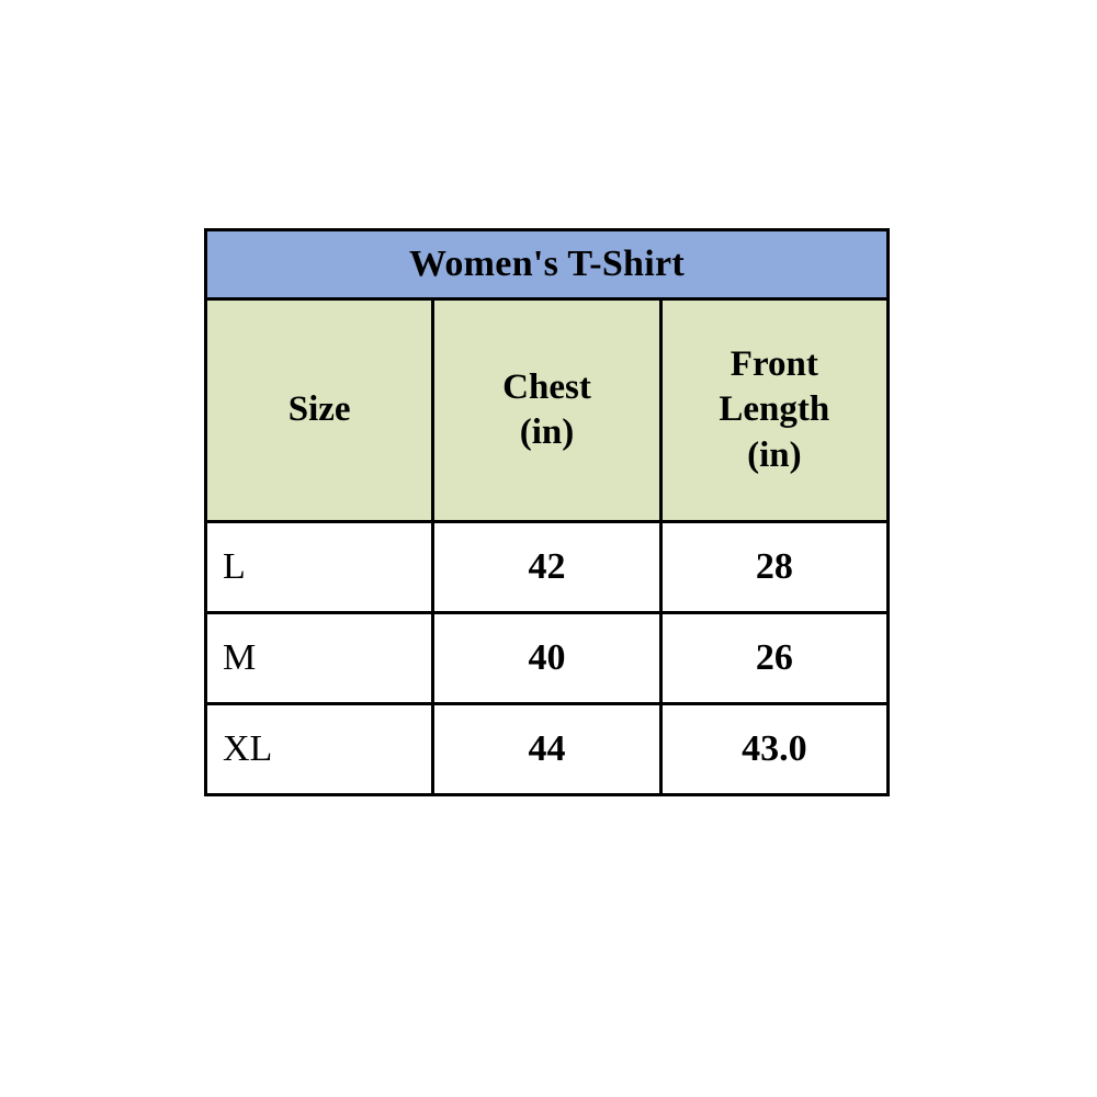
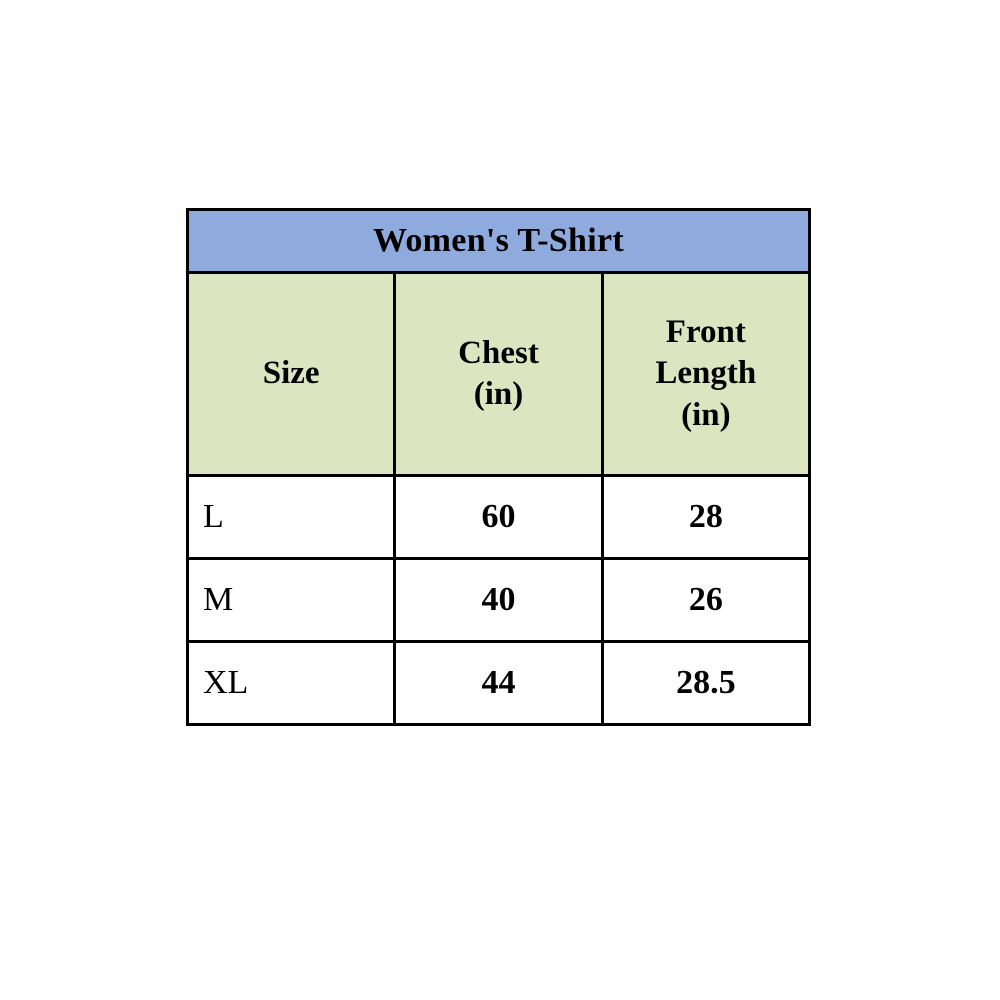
  Women's T-Shirt
  Size	Chest (in)	Front Length (in)
- L	42	28
+ L	60	28
  M	40	26
- XL	44	43.0
+ XL	44	28.5
